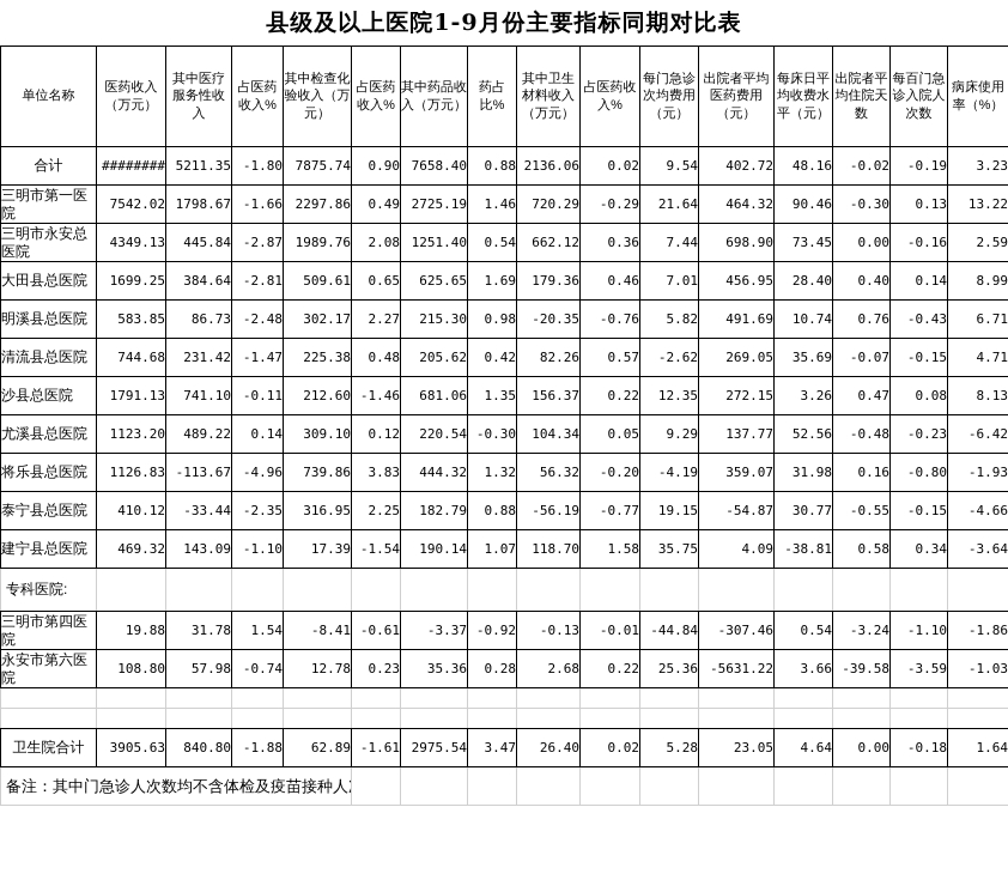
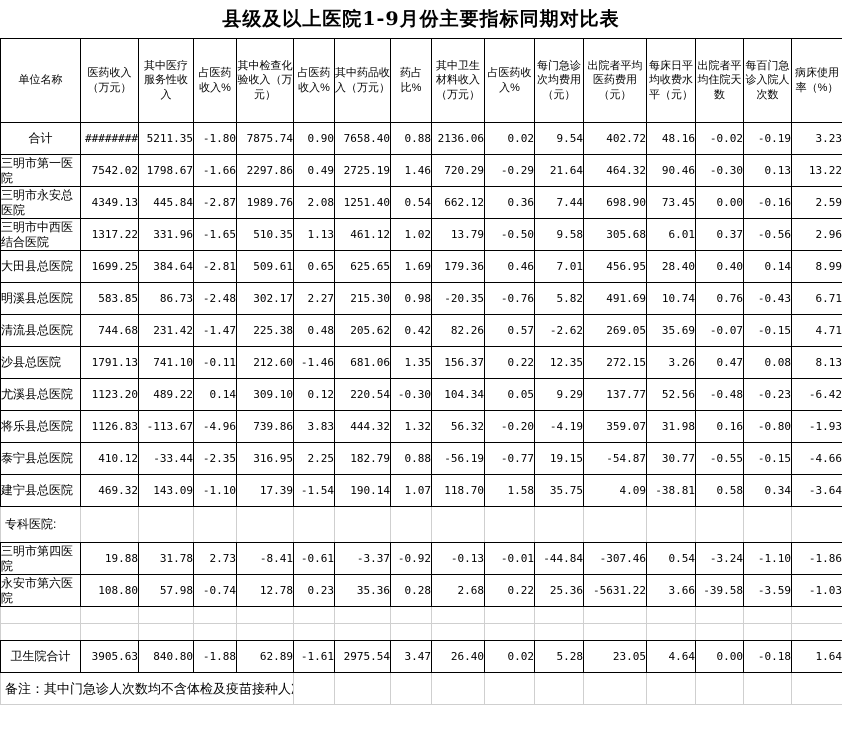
  县级及以上医院1-9月份主要指标同期对比表
  单位名称	医药收入（万元）	其中医疗服务性收入	占医药收入%	其中检查化验收入（万元）	占医药收入%	其中药品收入（万元）	药占比%	其中卫生材料收入（万元）	占医药收入%	每门急诊次均费用（元）	出院者平均医药费用（元）	每床日平均收费水平（元）	出院者平均住院天数	每百门急诊入院人次数	病床使用率（%）
  合计	########	5211.35	-1.80	7875.74	0.90	7658.40	0.88	2136.06	0.02	9.54	402.72	48.16	-0.02	-0.19	3.23
  三明市第一医院	7542.02	1798.67	-1.66	2297.86	0.49	2725.19	1.46	720.29	-0.29	21.64	464.32	90.46	-0.30	0.13	13.22
  三明市永安总医院	4349.13	445.84	-2.87	1989.76	2.08	1251.40	0.54	662.12	0.36	7.44	698.90	73.45	0.00	-0.16	2.59
+ 三明市中西医结合医院	1317.22	331.96	-1.65	510.35	1.13	461.12	1.02	13.79	-0.50	9.58	305.68	6.01	0.37	-0.56	2.96
  大田县总医院	1699.25	384.64	-2.81	509.61	0.65	625.65	1.69	179.36	0.46	7.01	456.95	28.40	0.40	0.14	8.99
  明溪县总医院	583.85	86.73	-2.48	302.17	2.27	215.30	0.98	-20.35	-0.76	5.82	491.69	10.74	0.76	-0.43	6.71
  清流县总医院	744.68	231.42	-1.47	225.38	0.48	205.62	0.42	82.26	0.57	-2.62	269.05	35.69	-0.07	-0.15	4.71
  沙县总医院	1791.13	741.10	-0.11	212.60	-1.46	681.06	1.35	156.37	0.22	12.35	272.15	3.26	0.47	0.08	8.13
  尤溪县总医院	1123.20	489.22	0.14	309.10	0.12	220.54	-0.30	104.34	0.05	9.29	137.77	52.56	-0.48	-0.23	-6.42
  将乐县总医院	1126.83	-113.67	-4.96	739.86	3.83	444.32	1.32	56.32	-0.20	-4.19	359.07	31.98	0.16	-0.80	-1.93
  泰宁县总医院	410.12	-33.44	-2.35	316.95	2.25	182.79	0.88	-56.19	-0.77	19.15	-54.87	30.77	-0.55	-0.15	-4.66
  建宁县总医院	469.32	143.09	-1.10	17.39	-1.54	190.14	1.07	118.70	1.58	35.75	4.09	-38.81	0.58	0.34	-3.64
  专科医院:
- 三明市第四医院	19.88	31.78	1.54	-8.41	-0.61	-3.37	-0.92	-0.13	-0.01	-44.84	-307.46	0.54	-3.24	-1.10	-1.86
+ 三明市第四医院	19.88	31.78	2.73	-8.41	-0.61	-3.37	-0.92	-0.13	-0.01	-44.84	-307.46	0.54	-3.24	-1.10	-1.86
  永安市第六医院	108.80	57.98	-0.74	12.78	0.23	35.36	0.28	2.68	0.22	25.36	-5631.22	3.66	-39.58	-3.59	-1.03
  卫生院合计	3905.63	840.80	-1.88	62.89	-1.61	2975.54	3.47	26.40	0.02	5.28	23.05	4.64	0.00	-0.18	1.64
  备注：其中门急诊人次数均不含体检及疫苗接种人
